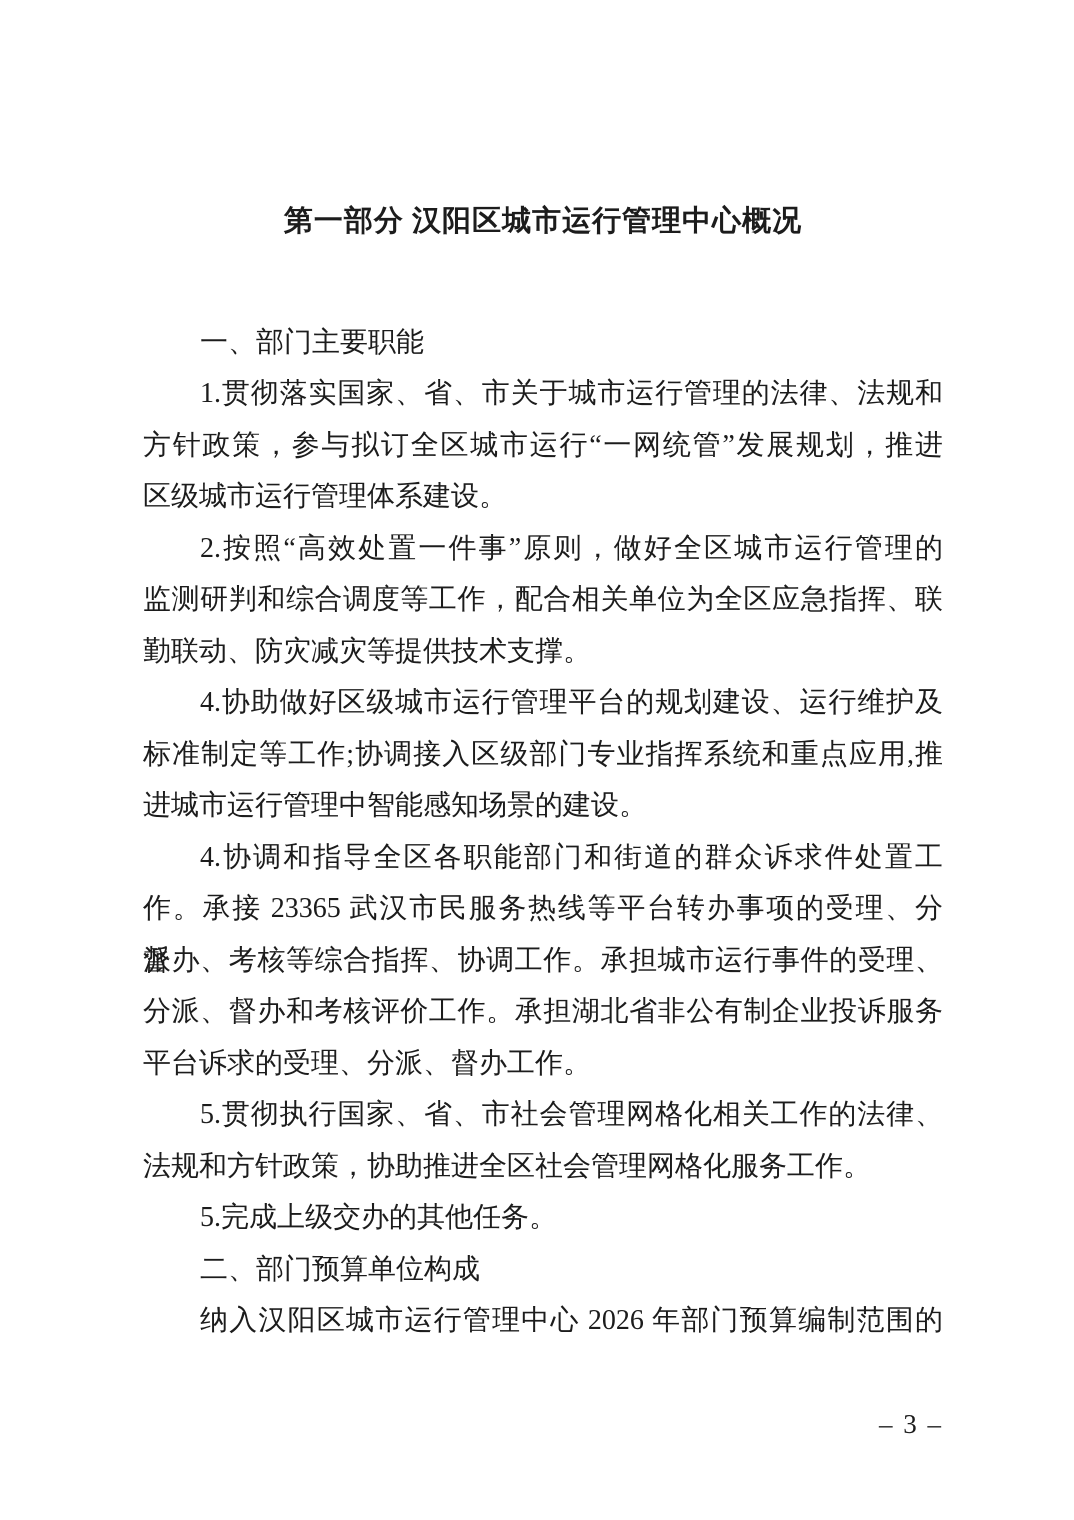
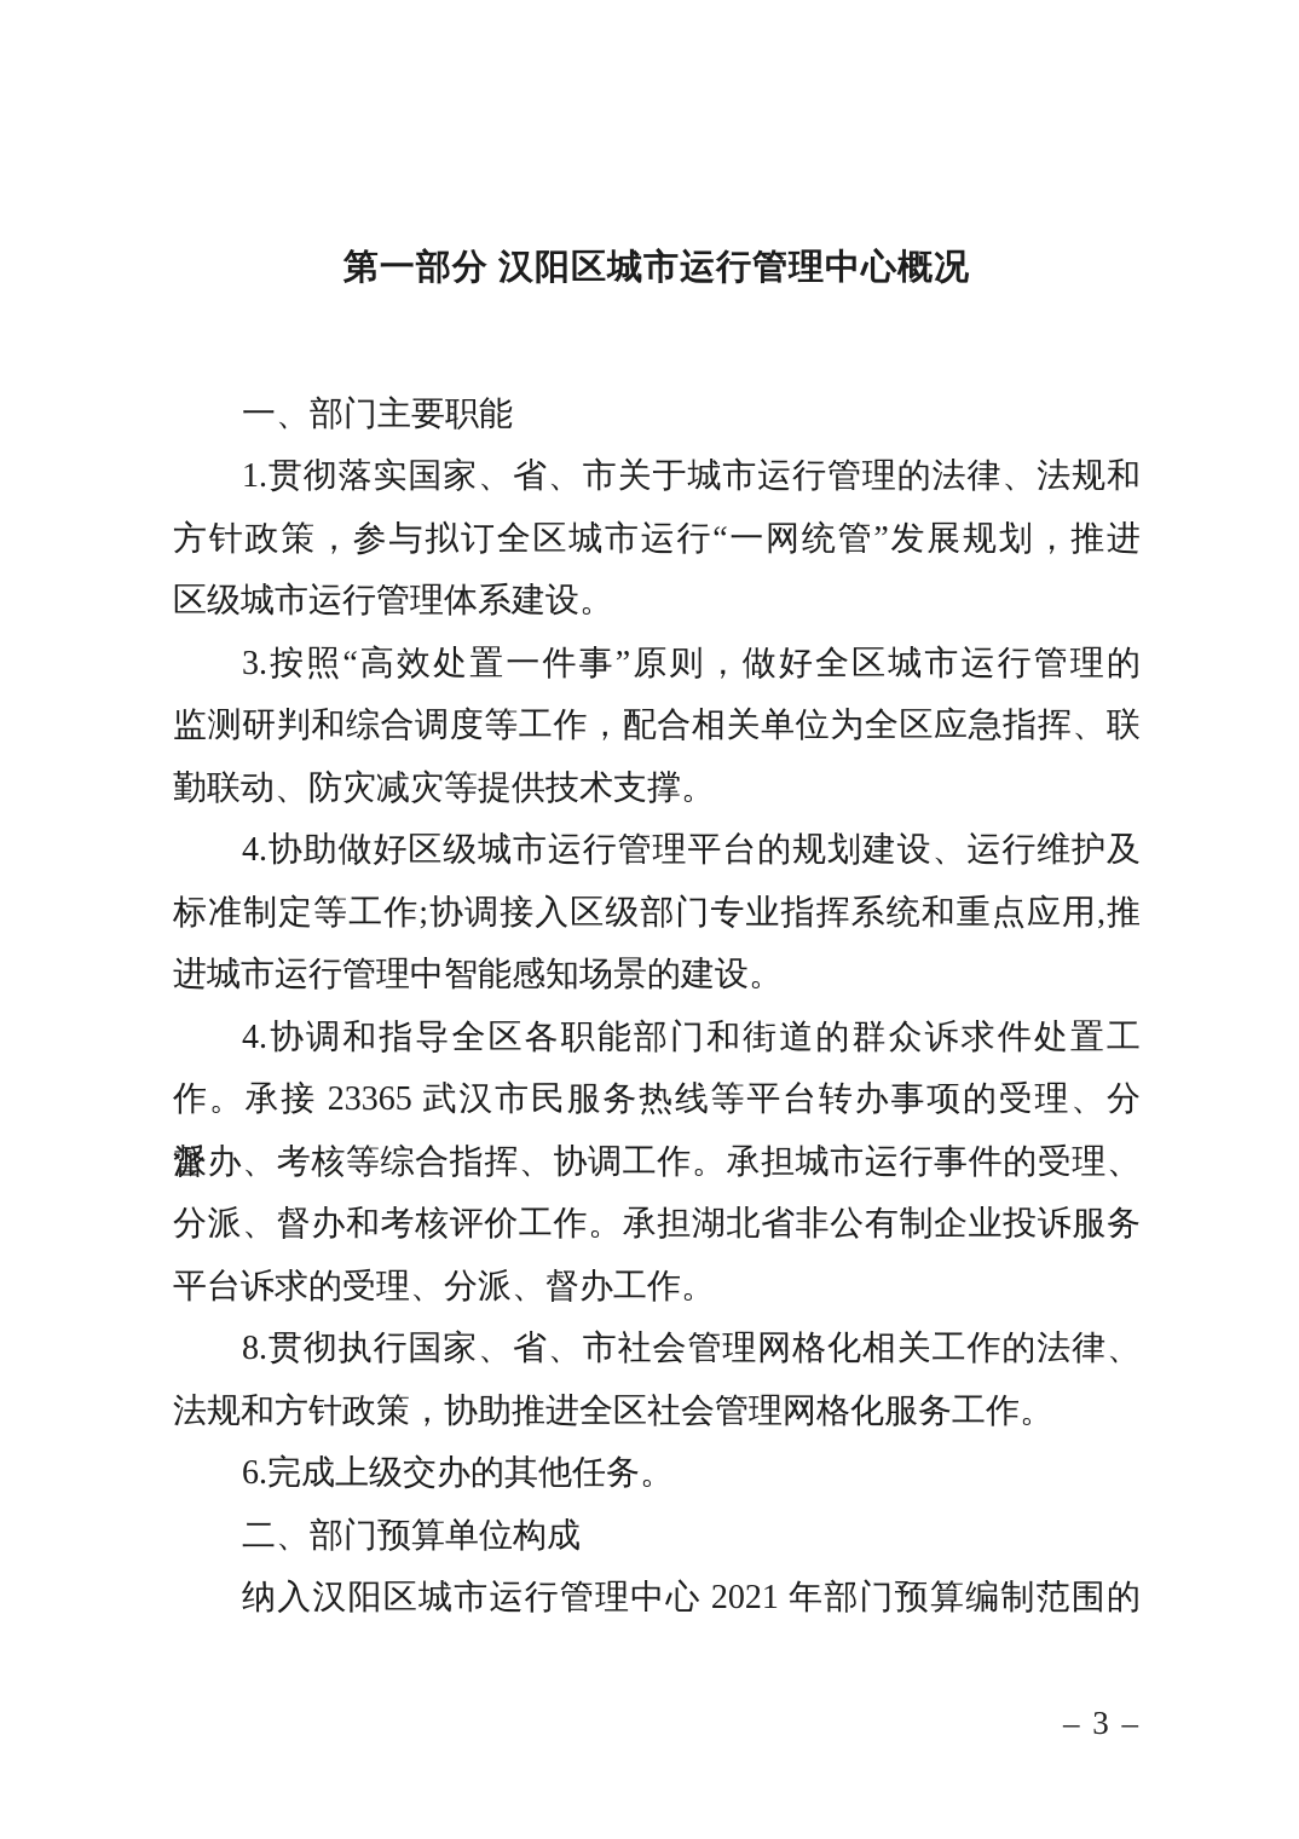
  第一部分 汉阳区城市运行管理中心概况
  一、部门主要职能
  1.贯彻落实国家、省、市关于城市运行管理的法律、法规和
  方针政策，参与拟订全区城市运行“一网统管”发展规划，推进
  区级城市运行管理体系建设。
- 2.按照“高效处置一件事”原则，做好全区城市运行管理的
+ 3.按照“高效处置一件事”原则，做好全区城市运行管理的
  监测研判和综合调度等工作，配合相关单位为全区应急指挥、联
  勤联动、防灾减灾等提供技术支撑。
  4.协助做好区级城市运行管理平台的规划建设、运行维护及
  标准制定等工作;协调接入区级部门专业指挥系统和重点应用,推
  进城市运行管理中智能感知场景的建设。
  4.协调和指导全区各职能部门和街道的群众诉求件处置工
  作。承接 23365 武汉市民服务热线等平台转办事项的受理、分派、
  督办、考核等综合指挥、协调工作。承担城市运行事件的受理、
  分派、督办和考核评价工作。承担湖北省非公有制企业投诉服务
  平台诉求的受理、分派、督办工作。
- 5.贯彻执行国家、省、市社会管理网格化相关工作的法律、
+ 8.贯彻执行国家、省、市社会管理网格化相关工作的法律、
  法规和方针政策，协助推进全区社会管理网格化服务工作。
- 5.完成上级交办的其他任务。
+ 6.完成上级交办的其他任务。
  二、部门预算单位构成
- 纳入汉阳区城市运行管理中心 2026 年部门预算编制范围的
+ 纳入汉阳区城市运行管理中心 2021 年部门预算编制范围的
  – 3 –
